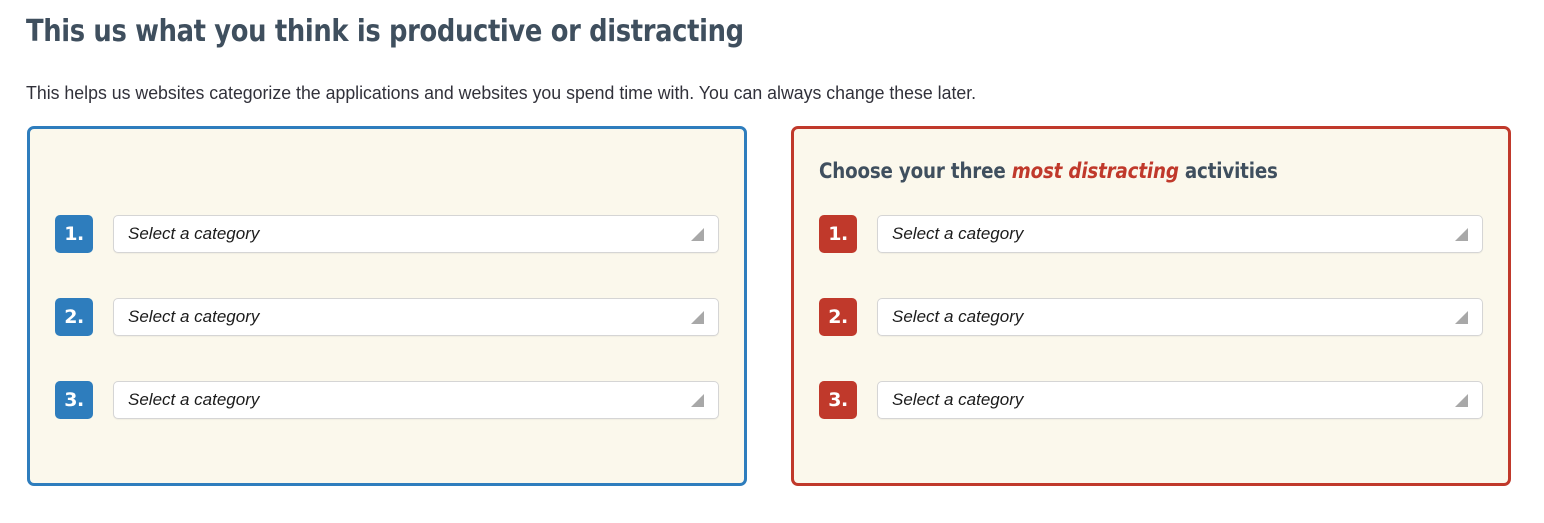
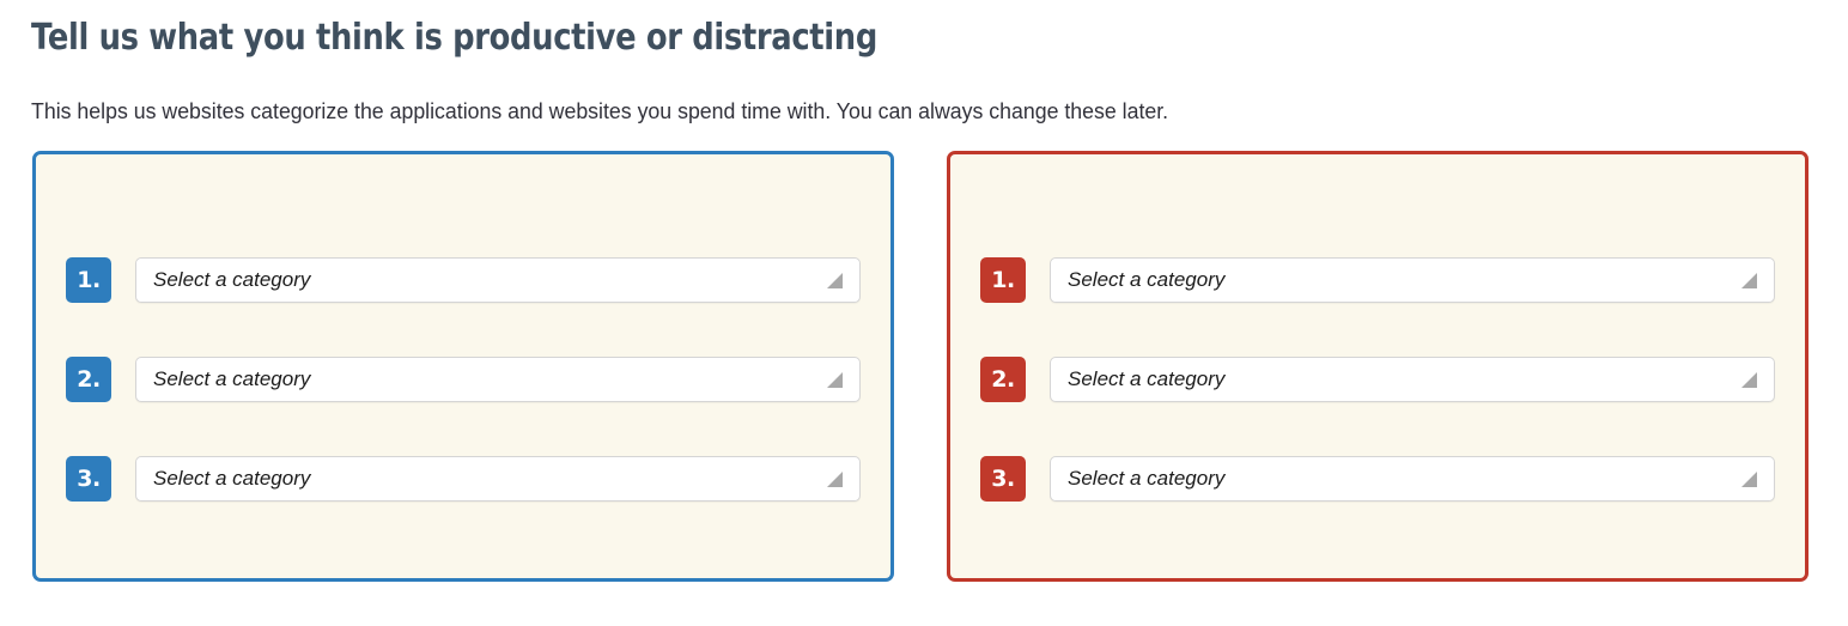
- This us what you think is productive or distracting
+ Tell us what you think is productive or distracting
  This helps us websites categorize the applications and websites you spend time with. You can always change these later.
  1.
  Select a category
  2.
  Select a category
  3.
  Select a category
- Choose your three most distracting activities
  1.
  Select a category
  2.
  Select a category
  3.
  Select a category
